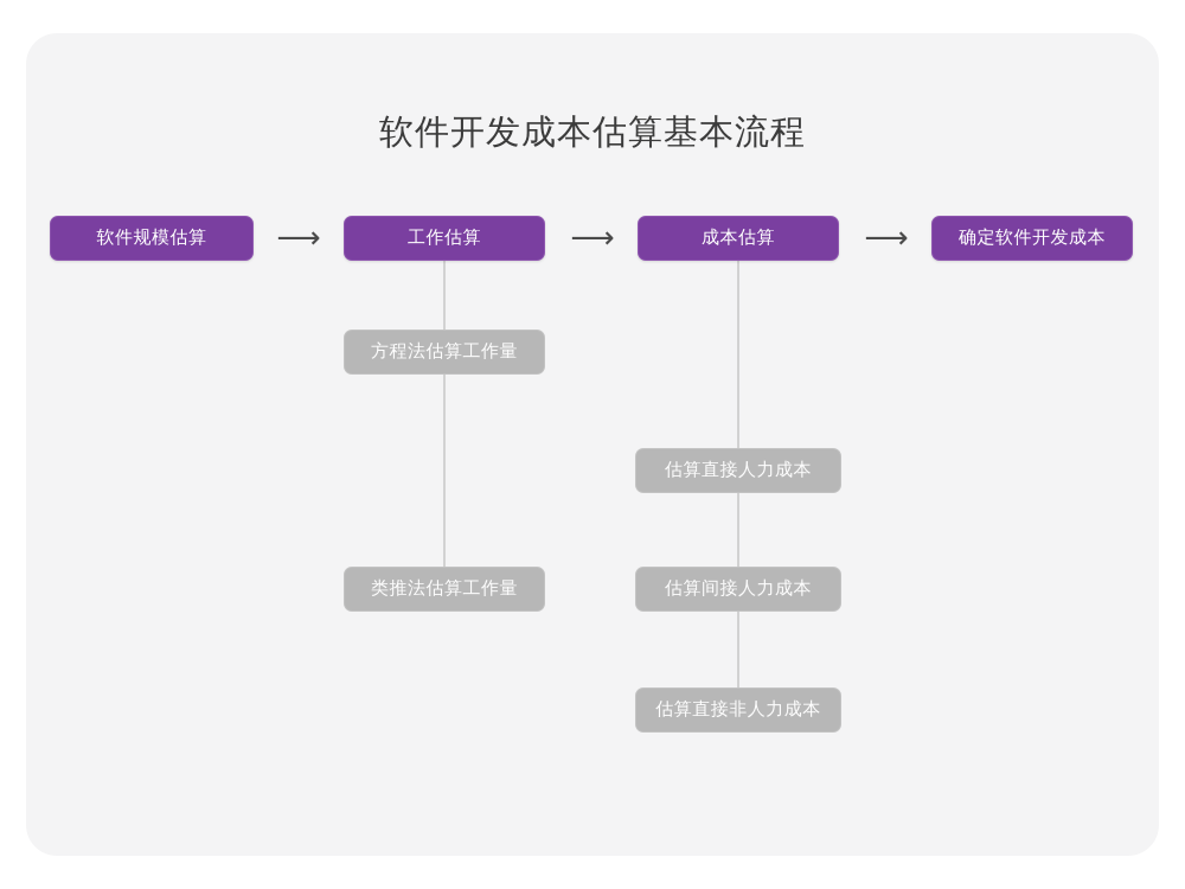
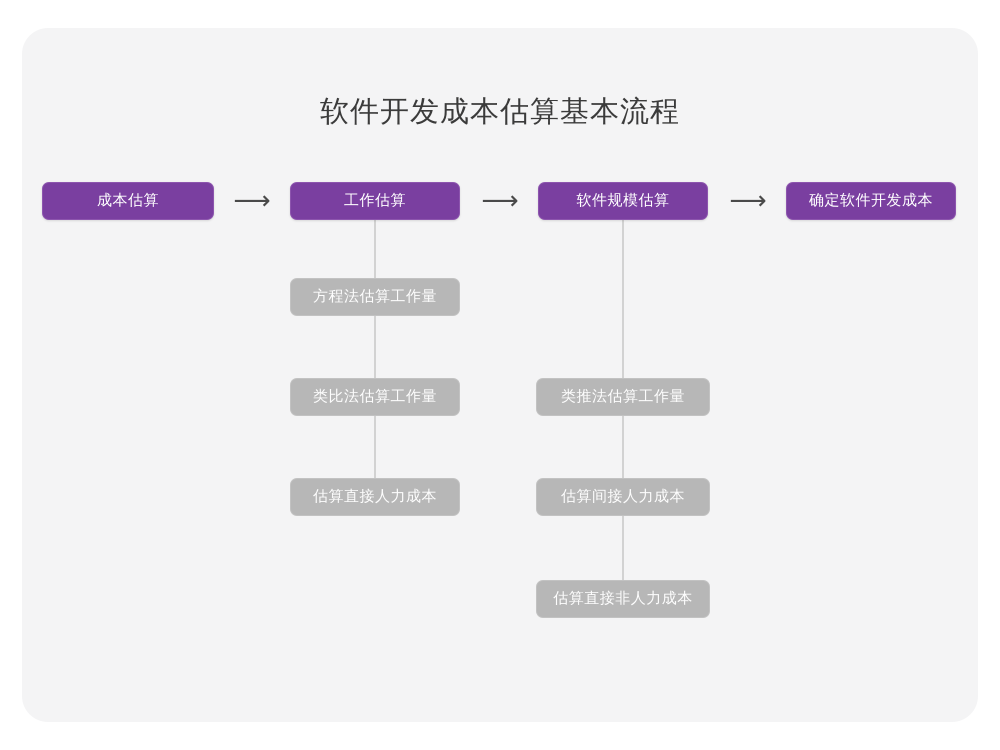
  软件开发成本估算基本流程
  ⟶
  ⟶
  ⟶
- 软件规模估算
+ 成本估算
  工作估算
  方程法估算工作量
+ 类比法估算工作量
- 类推法估算工作量
+ 估算直接人力成本
- 成本估算
+ 软件规模估算
- 估算直接人力成本
+ 类推法估算工作量
  估算间接人力成本
  估算直接非人力成本
  确定软件开发成本
